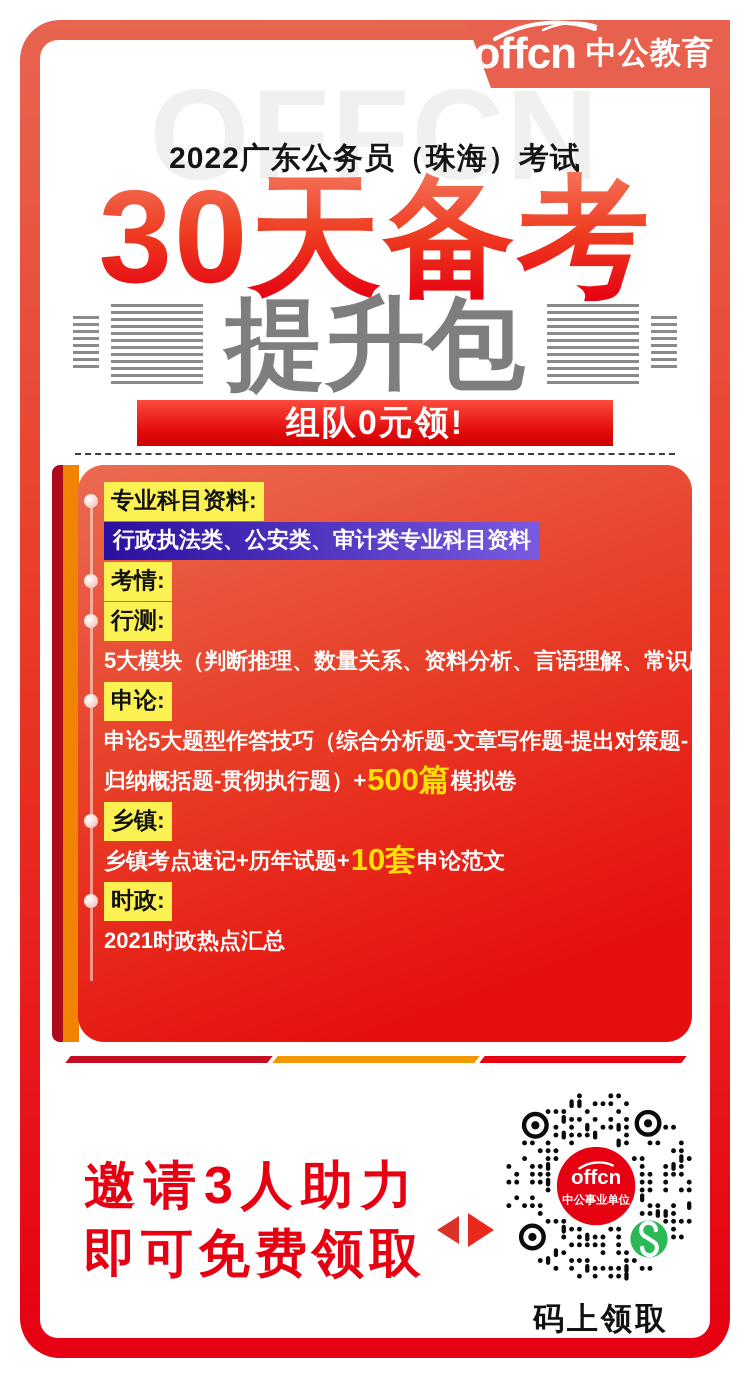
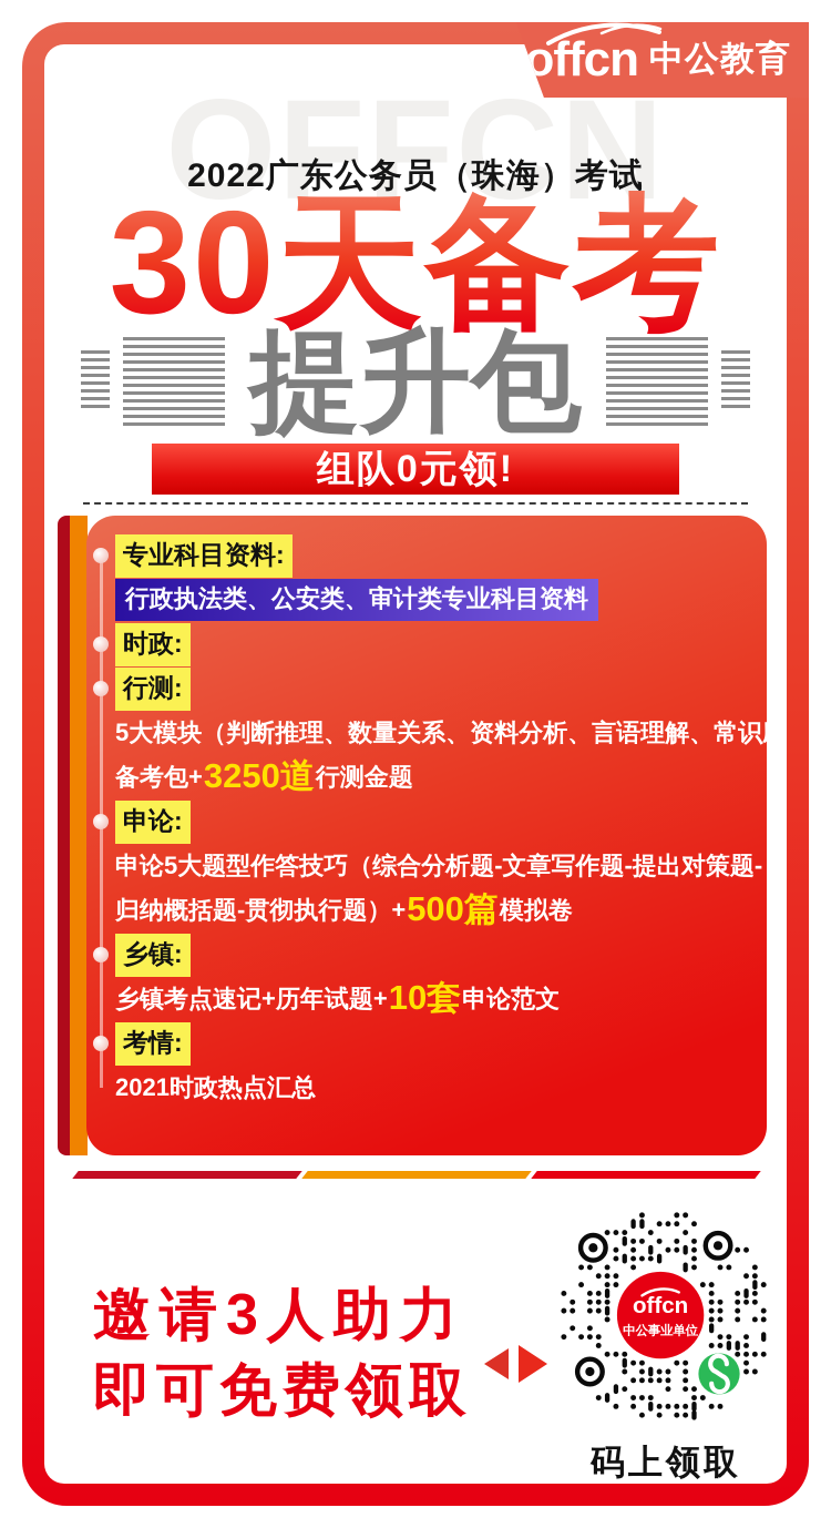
  OFFCN
  offcn
  中公教育
  2022广东公务员（珠海）考试
  30天备考
  提升包
  组队0元领!
  专业科目资料:
  行政执法类、公安类、审计类专业科目资料
- 考情:
+ 时政:
  行测:
  5大模块（判断推理、数量关系、资料分析、言语理解、常识
+ 备考包+
+ 3250道
+ 行测金题
  申论:
  申论5大题型作答技巧（综合分析题-文章写作题-提出对策题-
  归纳概括题-贯彻执行题）+
  500篇
  模拟卷
  乡镇:
  乡镇考点速记+历年试题+
  10套
  申论范文
- 时政:
+ 考情:
  2021时政热点汇总
  邀请3人助力
  即可免费领取
  offcn
  中公事业单位
  码上领取
